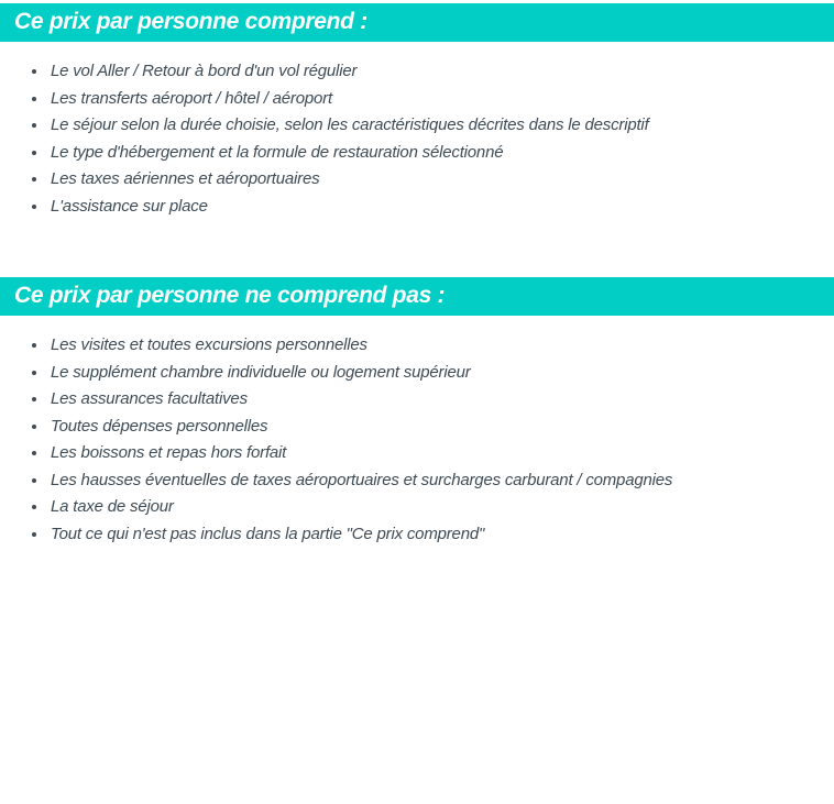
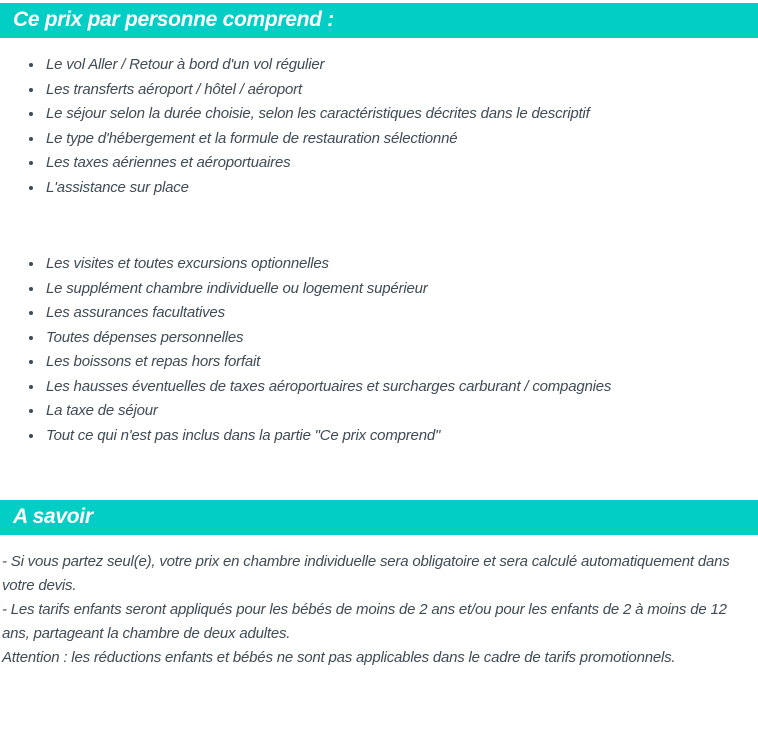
  Ce prix par personne comprend :
  Le vol Aller / Retour à bord d'un vol régulier
  Les transferts aéroport / hôtel / aéroport
  Le séjour selon la durée choisie, selon les caractéristiques décrites dans le descriptif
  Le type d'hébergement et la formule de restauration sélectionné
  Les taxes aériennes et aéroportuaires
  L'assistance sur place
- Ce prix par personne ne comprend pas :
- Les visites et toutes excursions personnelles
+ Les visites et toutes excursions optionnelles
  Le supplément chambre individuelle ou logement supérieur
  Les assurances facultatives
  Toutes dépenses personnelles
  Les boissons et repas hors forfait
  Les hausses éventuelles de taxes aéroportuaires et surcharges carburant / compagnies
  La taxe de séjour
  Tout ce qui n'est pas inclus dans la partie "Ce prix comprend"
+ A savoir
+ - Si vous partez seul(e), votre prix en chambre individuelle sera obligatoire et sera calculé automatiquement dans votre devis.
+ - Les tarifs enfants seront appliqués pour les bébés de moins de 2 ans et/ou pour les enfants de 2 à moins de 12 ans, partageant la chambre de deux adultes.
+ Attention : les réductions enfants et bébés ne sont pas applicables dans le cadre de tarifs promotionnels.
